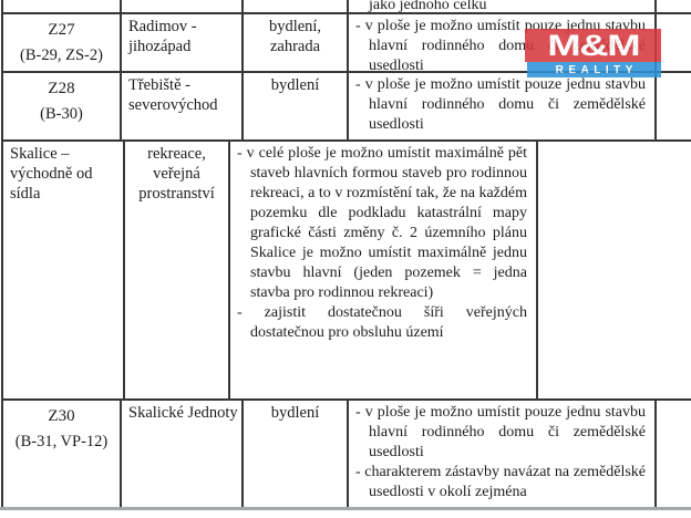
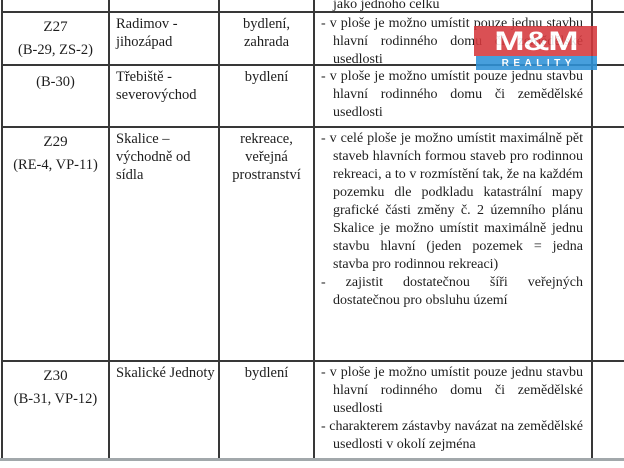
  jako jednoho celku
  Z27
  (B-29, ZS-2)
  Radimov - jihozápad
  bydlení, zahrada
  - v ploše je možno umístit pouze jednu stavbu hlavní rodinného domu či zemědělské usedlosti
- Z28
  (B-30)
  Třebiště - severovýchod
  bydlení
  - v ploše je možno umístit pouze jednu stavbu hlavní rodinného domu či zemědělské usedlosti
+ Z29
+ (RE-4, VP-11)
  Skalice – východně od sídla
  rekreace, veřejná prostranství
  - v celé ploše je možno umístit maximálně pět staveb hlavních formou staveb pro rodinnou rekreaci, a to v rozmístění tak, že na každém pozemku dle podkladu katastrální mapy grafické části změny č. 2 územního plánu Skalice je možno umístit maximálně jednu stavbu hlavní (jeden pozemek = jedna stavba pro rodinnou rekreaci)
  - zajistit dostatečnou šíři veřejných dostatečnou pro obsluhu území
  Z30
  (B-31, VP-12)
  Skalické Jednoty
  bydlení
  - v ploše je možno umístit pouze jednu stavbu hlavní rodinného domu či zemědělské usedlosti
  - charakterem zástavby navázat na zemědělské usedlosti v okolí zejména
  M&M
  REALITY
